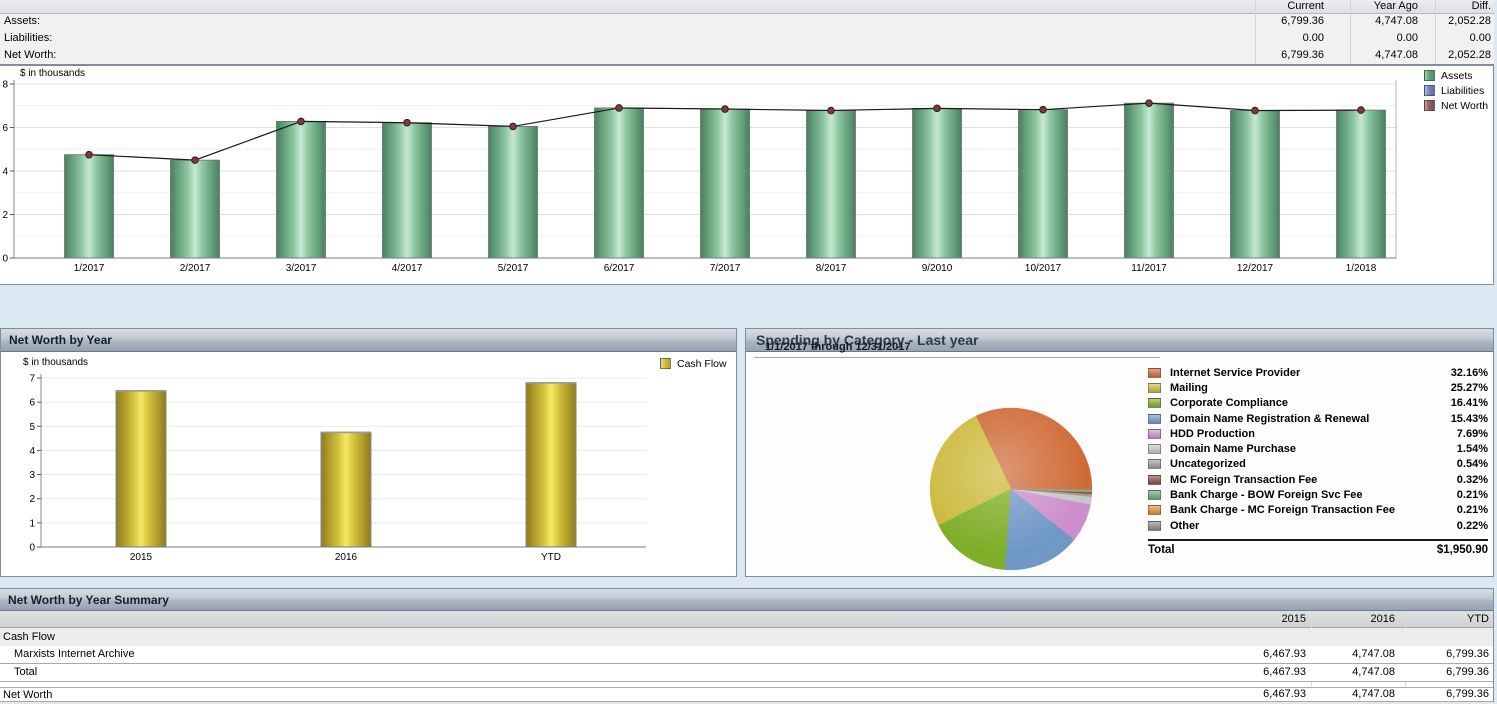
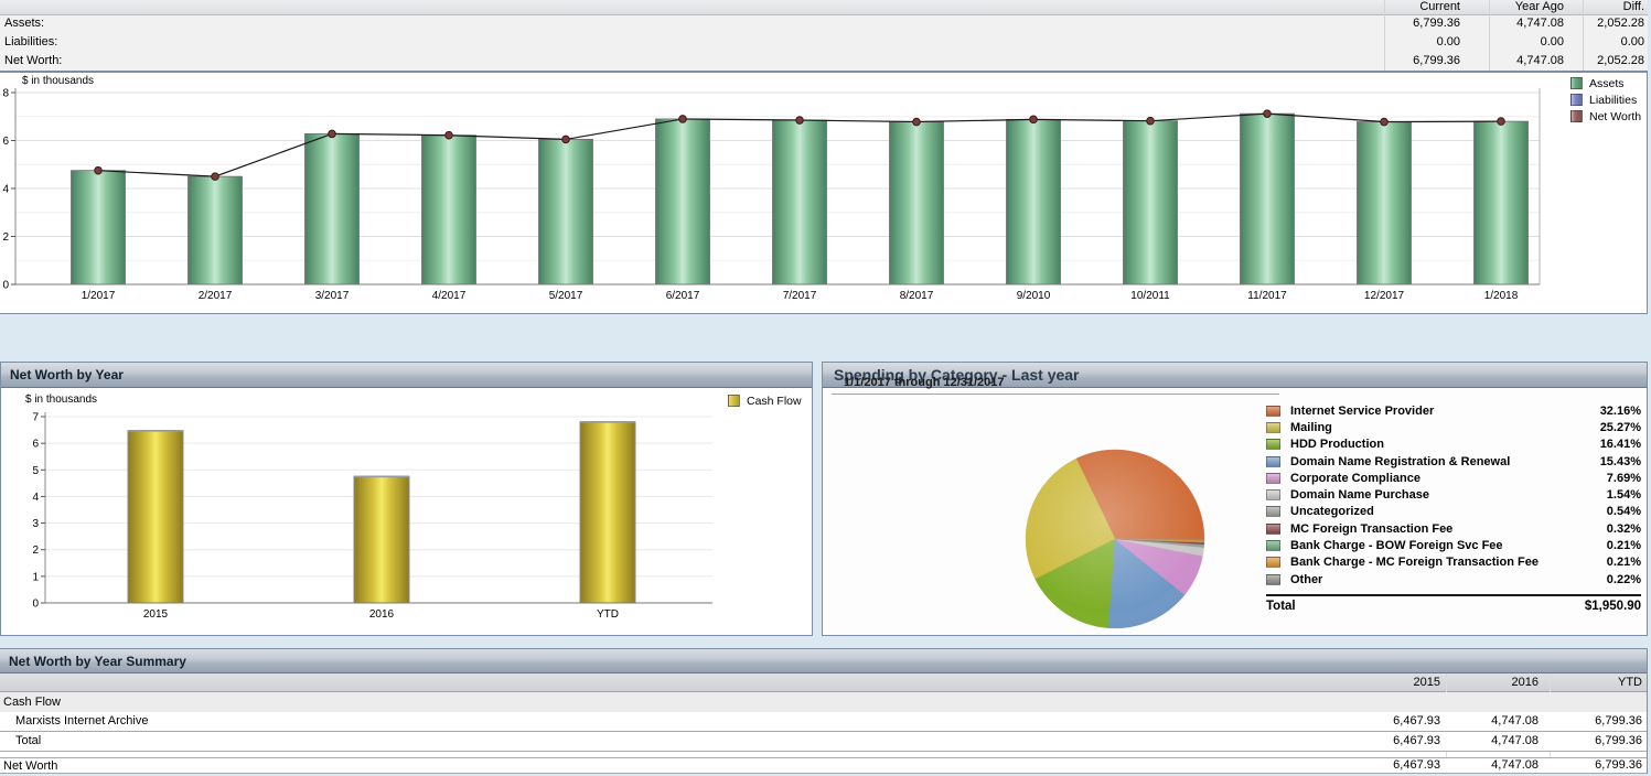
  Current
  Year Ago
  Diff.
  Assets:
  6,799.36
  4,747.08
  2,052.28
  Liabilities:
  0.00
  0.00
  0.00
  Net Worth:
  6,799.36
  4,747.08
  2,052.28
  $ in thousands
  0
  2
  4
  6
  8
  1/2017
  2/2017
  3/2017
  4/2017
  5/2017
  6/2017
  7/2017
  8/2017
  9/2010
- 10/2017
+ 10/2011
  11/2017
  12/2017
  1/2018
  Assets
  Liabilities
  Net Worth
  Net Worth by Year
  $ in thousands
  Cash Flow
  0
  1
  2
  3
  4
  5
  6
  7
  2015
  2016
  YTD
  Spending by Category - Last year
  1/1/2017 through 12/31/2017
  Internet Service Provider
  32.16%
  Mailing
  25.27%
- Corporate Compliance
+ HDD Production
  16.41%
  Domain Name Registration & Renewal
  15.43%
- HDD Production
+ Corporate Compliance
  7.69%
  Domain Name Purchase
  1.54%
  Uncategorized
  0.54%
  MC Foreign Transaction Fee
  0.32%
  Bank Charge - BOW Foreign Svc Fee
  0.21%
  Bank Charge - MC Foreign Transaction Fee
  0.21%
  Other
  0.22%
  Total
  $1,950.90
  Net Worth by Year Summary
  2015
  2016
  YTD
  Cash Flow
  Marxists Internet Archive
  6,467.93
  4,747.08
  6,799.36
  Total
  6,467.93
  4,747.08
  6,799.36
  Net Worth
  6,467.93
  4,747.08
  6,799.36
